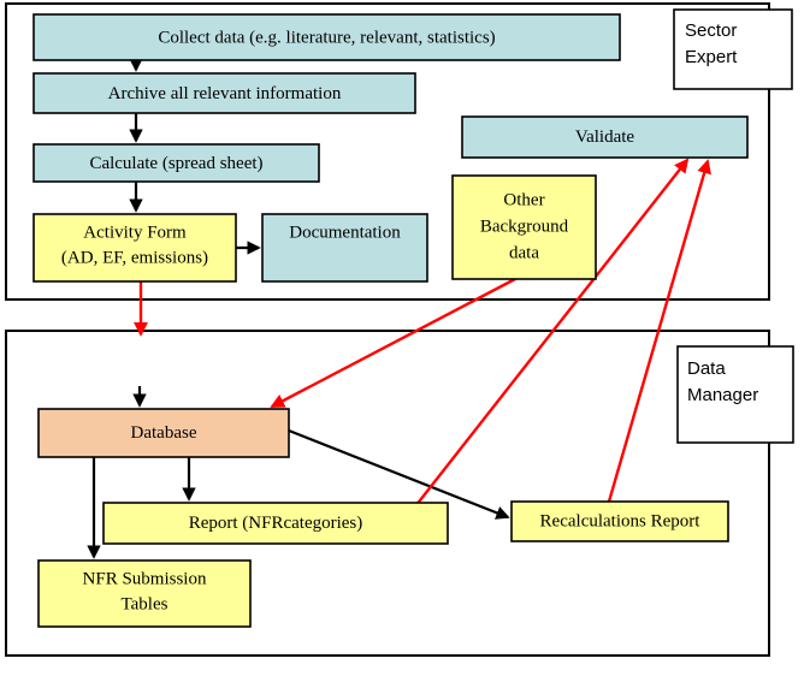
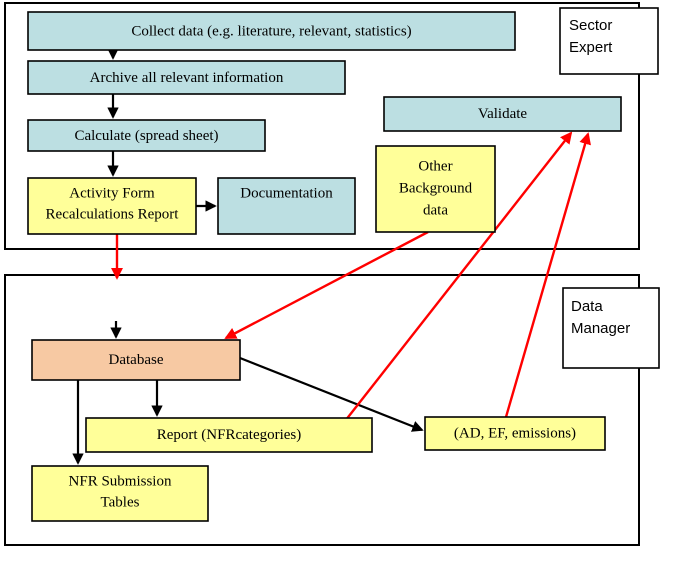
  Collect data (e.g. literature, relevant, statistics)
  Archive all relevant information
  Calculate (spread sheet)
  Activity Form
- (AD, EF, emissions)
+ Recalculations Report
  Documentation
  Validate
  Other
  Background
  data
  Database
  Report (NFRcategories)
  NFR Submission
  Tables
- Recalculations Report
+ (AD, EF, emissions)
  Sector
  Expert
  Data
  Manager
